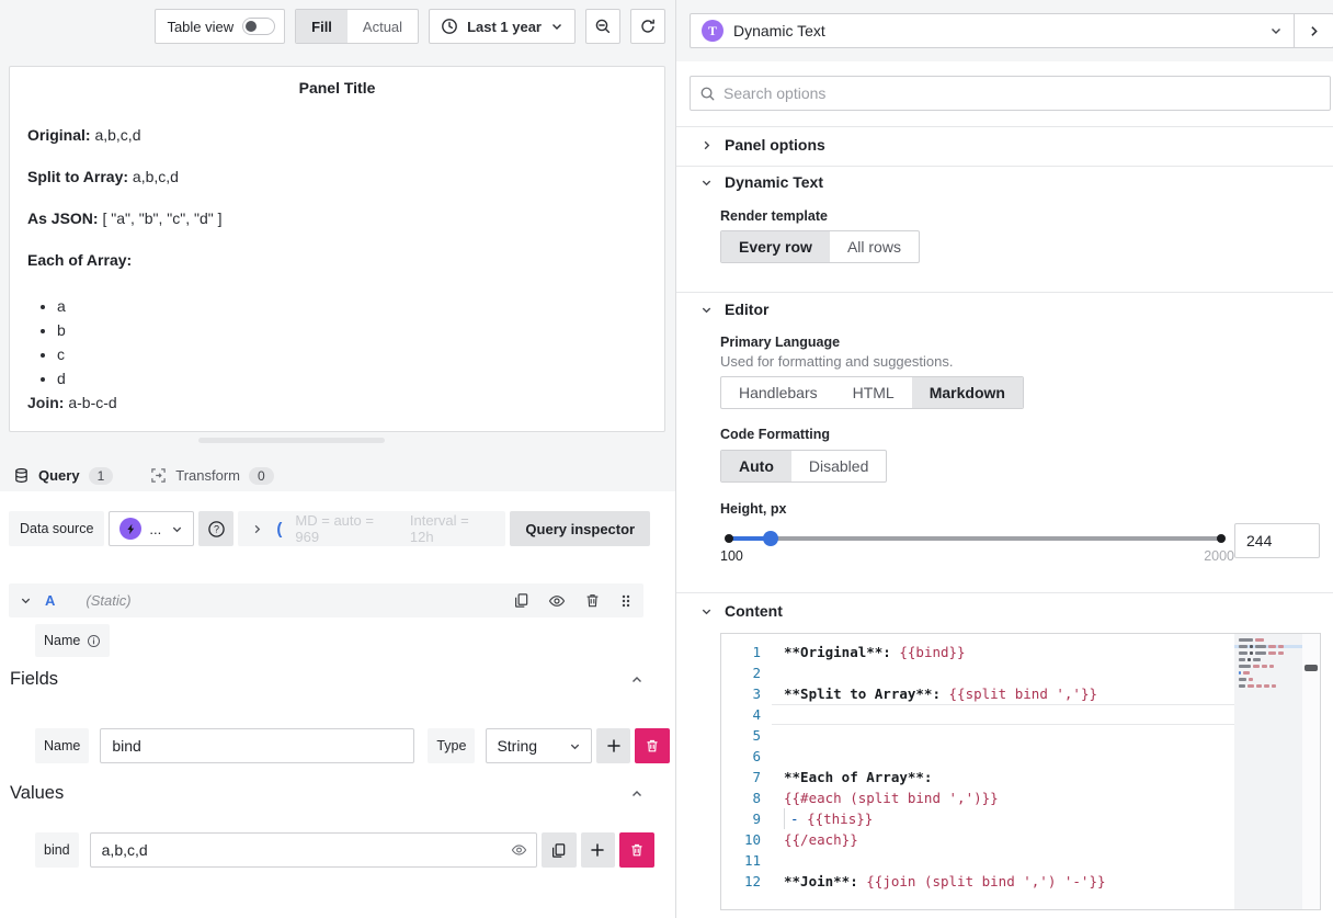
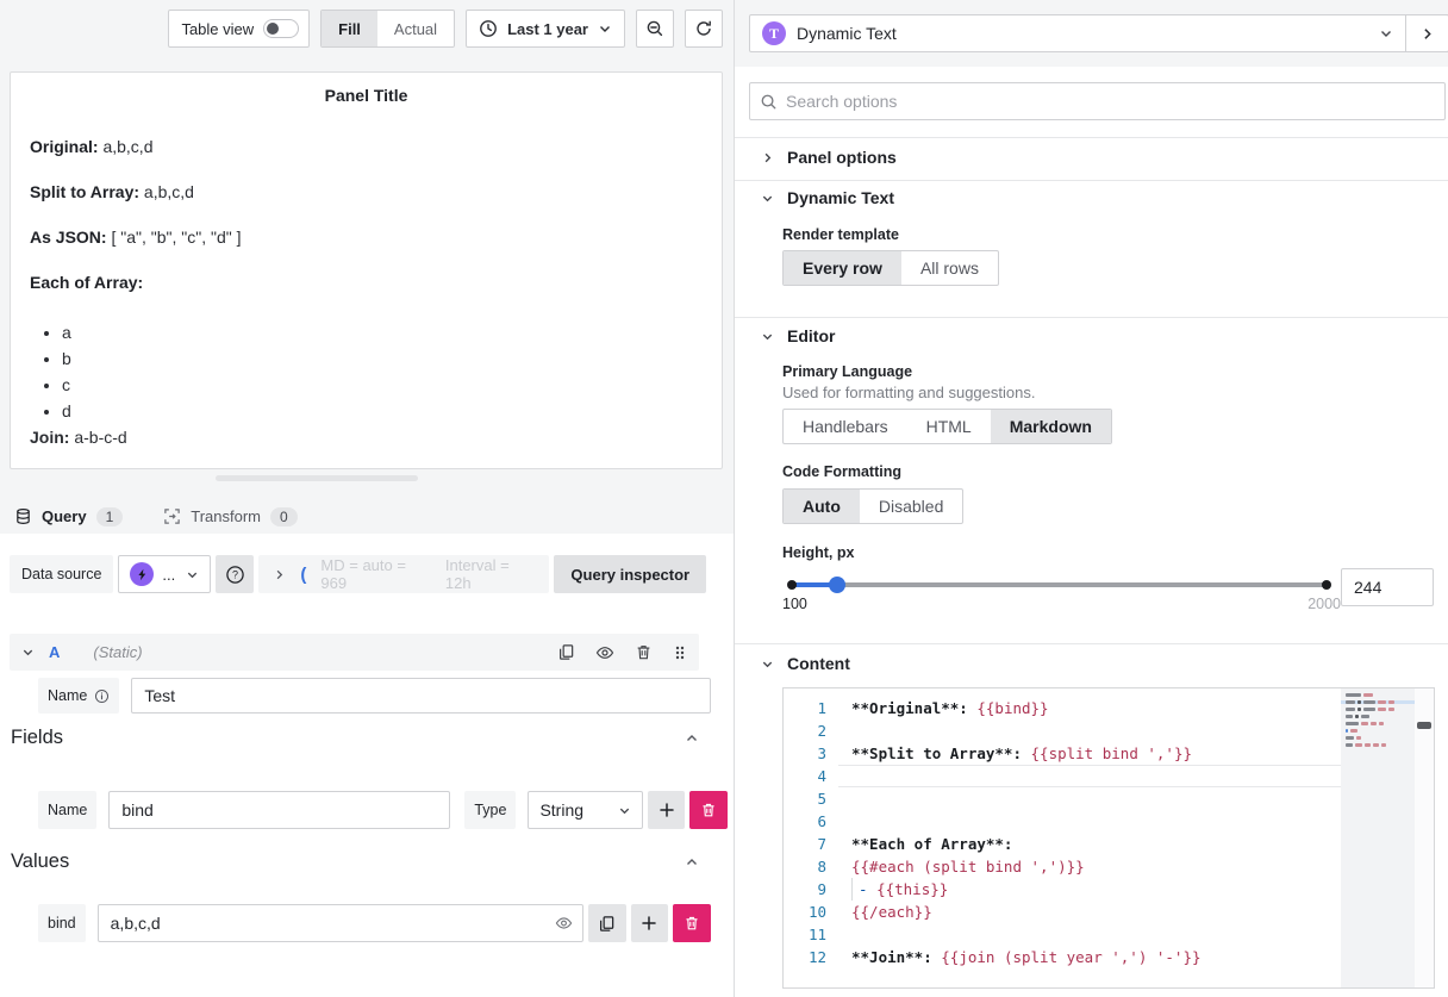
  Table view
  Fill
  Actual
  Last 1 year
  Panel Title
  Original: a,b,c,d
  Split to Array: a,b,c,d
  As JSON: [ "a", "b", "c", "d" ]
  Each of Array:
  a
  b
  c
  d
  Join: a-b-c-d
  Query
  1
  Transform
  0
  Data source
  ...
  ?
  (
  MD = auto = 969
  Interval = 12h
  Query inspector
  A
  (Static)
  Name
+ Test
  Fields
  Name
  bind
  Type
  String
  Values
  bind
  a,b,c,d
  T
  Dynamic Text
  Search options
  Panel options
  Dynamic Text
  Render template
  Every row
  All rows
  Editor
  Primary Language
  Used for formatting and suggestions.
  Handlebars
  HTML
  Markdown
  Code Formatting
  Auto
  Disabled
  Height, px
  100
  2000
  244
  Content
  1
  **Original**: {{bind}}
  2
  3
  **Split to Array**: {{split bind ','}}
  4
  5
  6
  7
  **Each of Array**:
  8
  {{#each (split bind ',')}}
  9
  - {{this}}
  10
  {{/each}}
  11
  12
- **Join**: {{join (split bind ',') '-'}}
+ **Join**: {{join (split year ',') '-'}}
